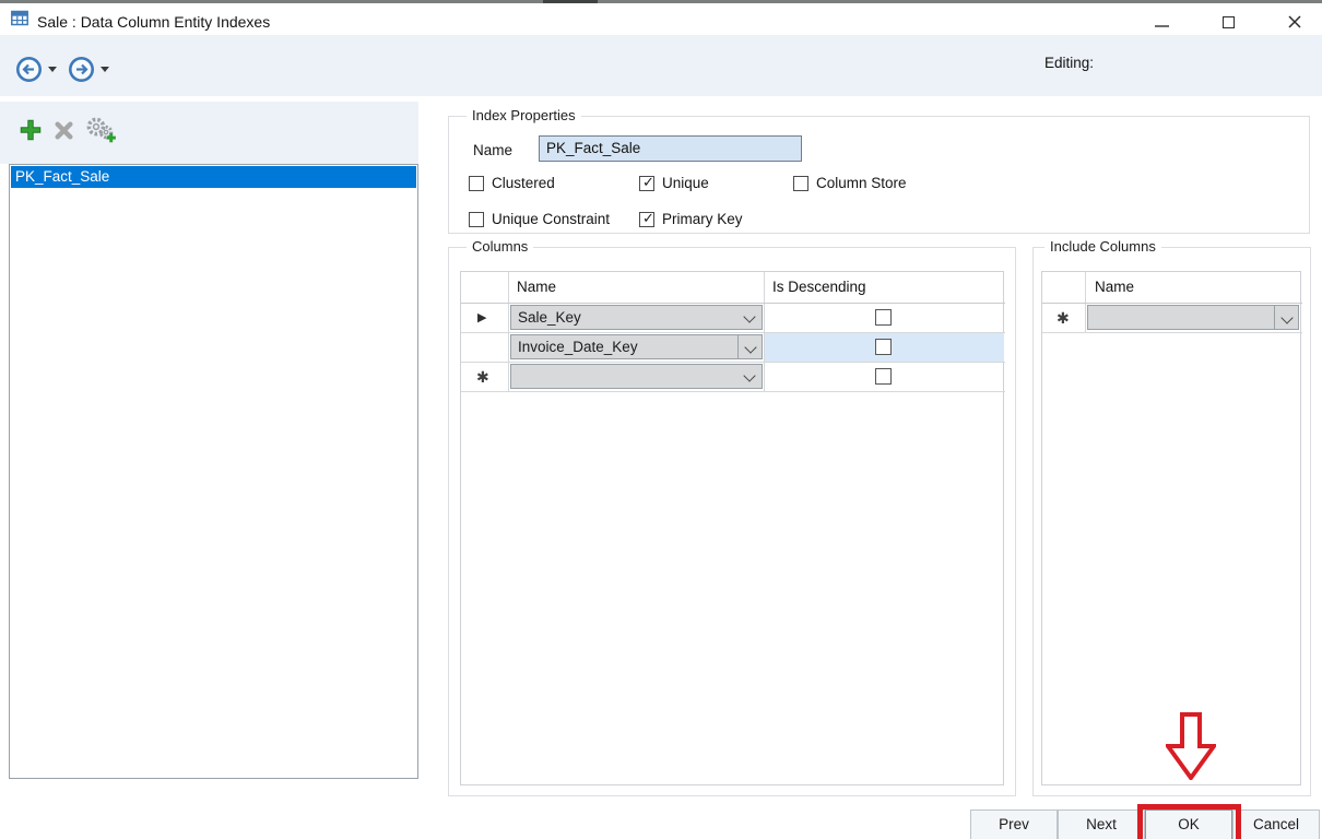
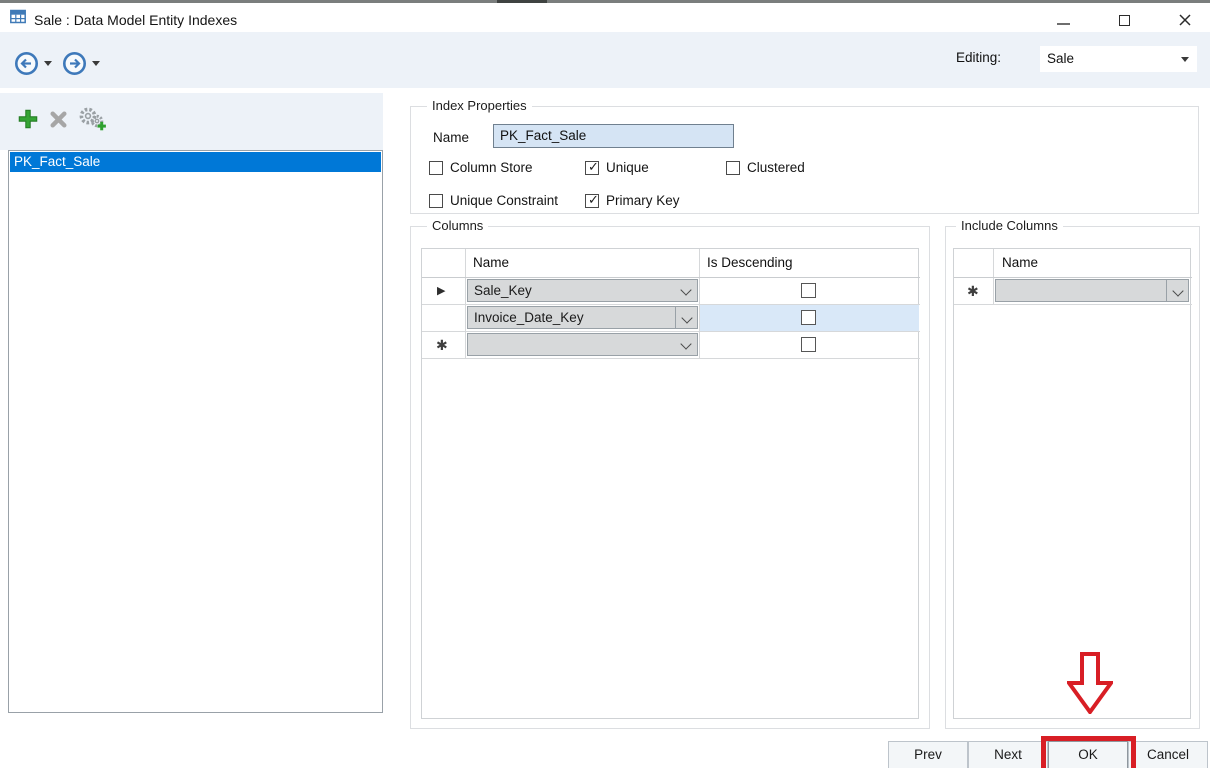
- Sale : Data Column Entity Indexes
+ Sale : Data Model Entity Indexes
  Editing:
+ Sale
  PK_Fact_Sale
  Index Properties
  Name
  PK_Fact_Sale
- Clustered
+ Column Store
  ✓
  Unique
- Column Store
+ Clustered
  Unique Constraint
  ✓
  Primary Key
  Columns
  Name
  Is Descending
  ▶
  Sale_Key
  Invoice_Date_Key
  ✱
  Include Columns
  Name
  ✱
  Prev
  Next
  OK
  Cancel
